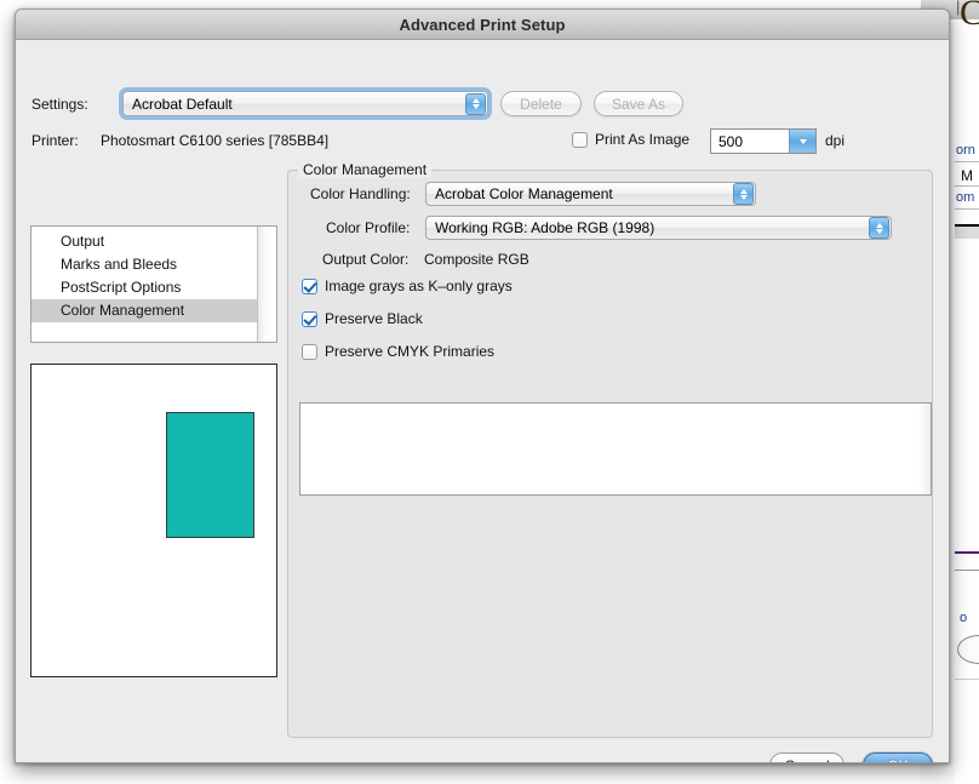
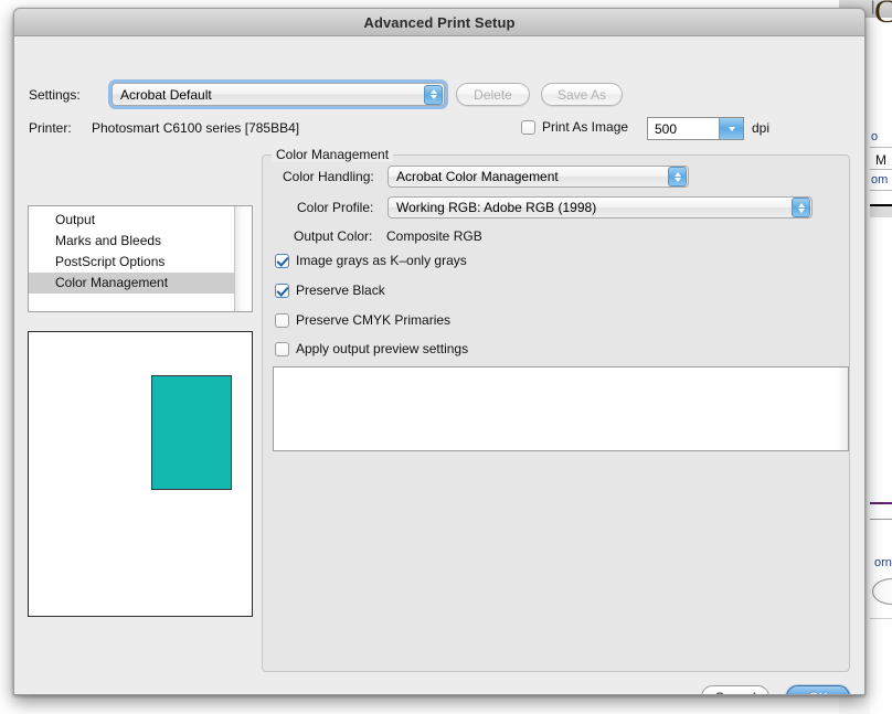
  C
  |
- orn
+ o
  M
  om
- o
+ orn
  Advanced Print Setup
  Settings:
  Acrobat Default
  Delete
  Save As
  Printer:
  Photosmart C6100 series [785BB4]
  Print As Image
  500
  dpi
  Color Management
  Color Handling:
  Acrobat Color Management
  Color Profile:
  Working RGB: Adobe RGB (1998)
  Output Color:
  Composite RGB
  Image grays as K–only grays
  Preserve Black
  Preserve CMYK Primaries
+ Apply output preview settings
  Output
  Marks and Bleeds
  PostScript Options
  Color Management
